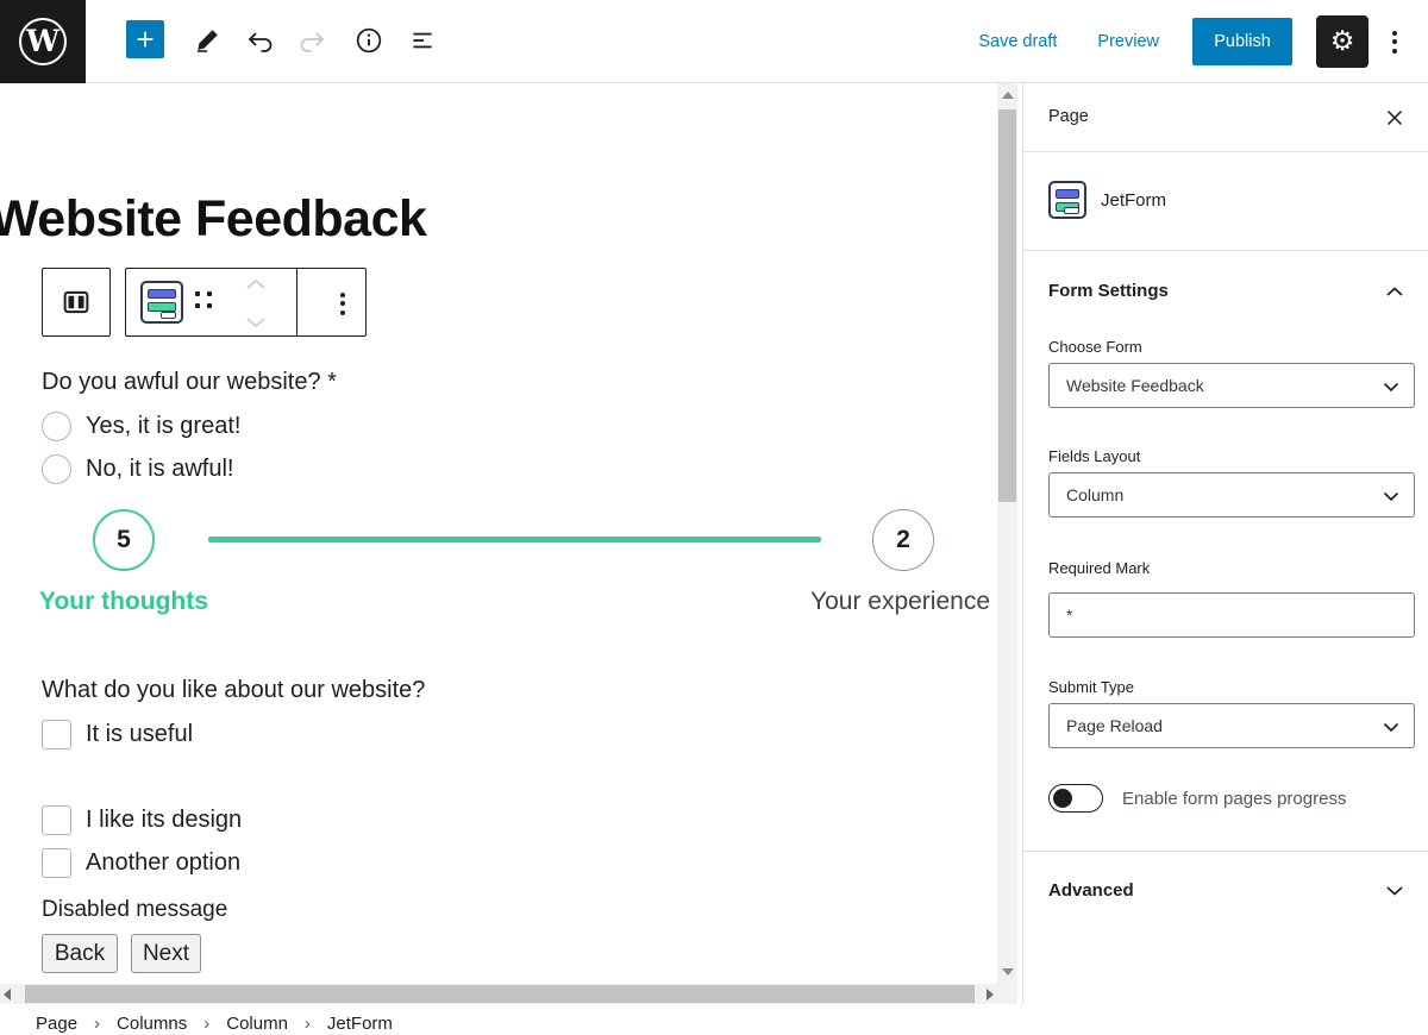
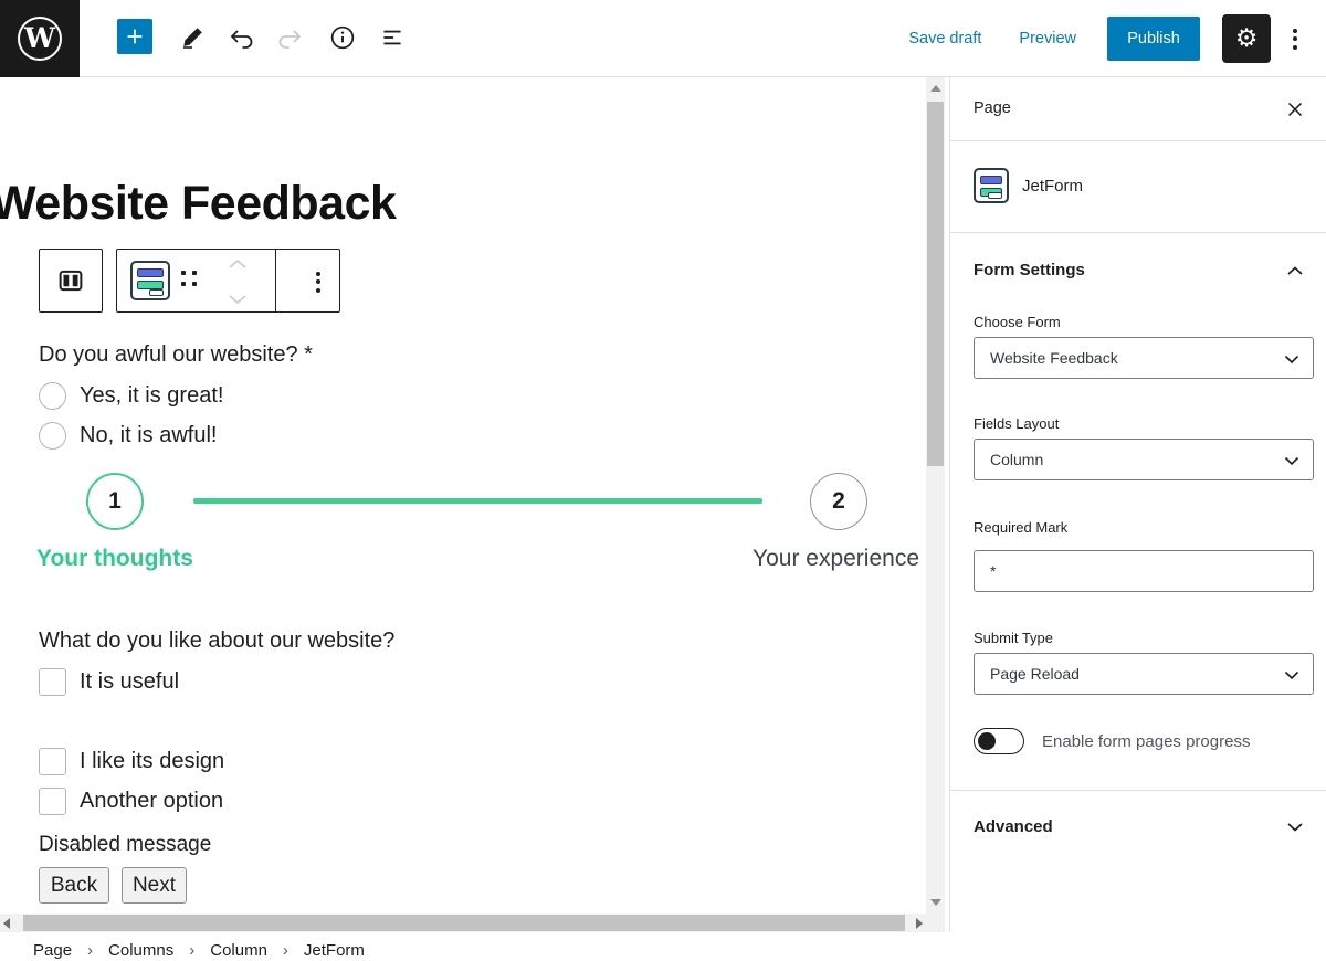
  W
  Save draft
  Preview
  Publish
  ⚙
  Website Feedback
  Do you awful our website? *
  Yes, it is great!
  No, it is awful!
- 5
+ 1
  2
  Your thoughts
  Your experience
  What do you like about our website?
  It is useful
  I like its design
  Another option
  Disabled message
  Back
  Next
  Page
  ›
  Columns
  ›
  Column
  ›
  JetForm
  Page
  JetForm
  Form Settings
  Choose Form
  Website Feedback
  Fields Layout
  Column
  Required Mark
  *
  Submit Type
  Page Reload
  Enable form pages progress
  Advanced
